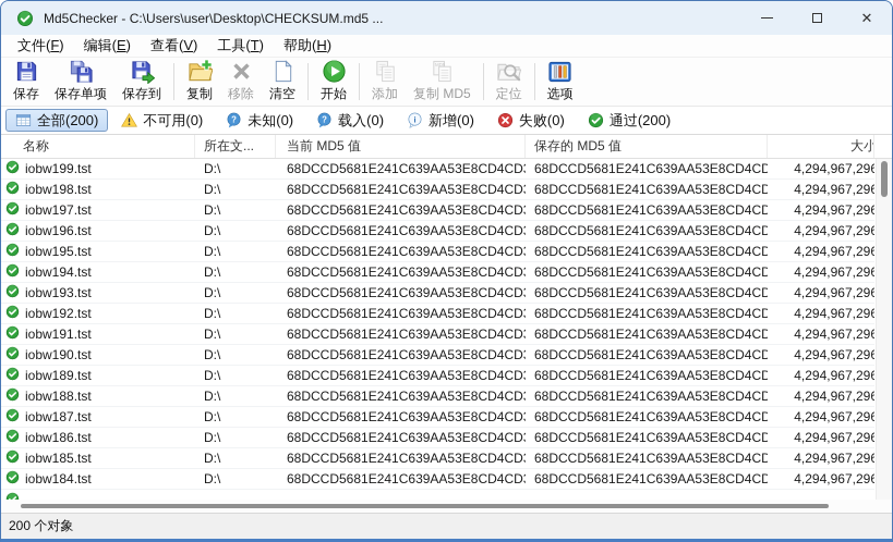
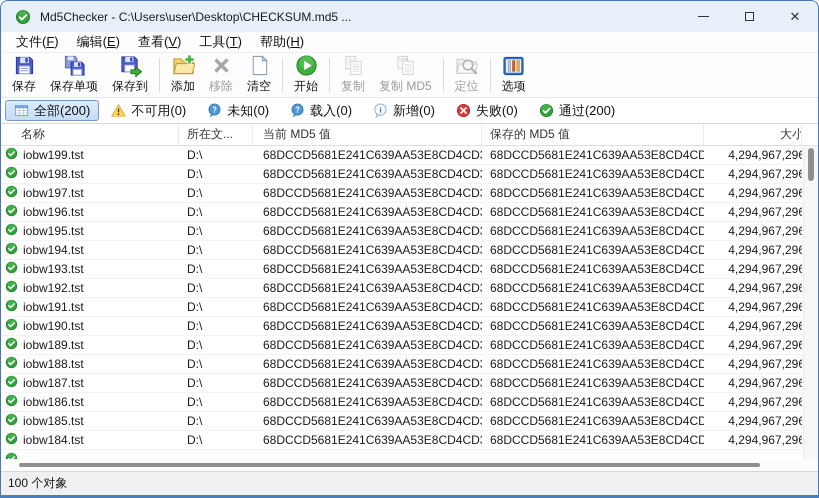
  Md5Checker - C:\Users\user\Desktop\CHECKSUM.md5 ...
  ✕
  文件(F)
  编辑(E)
  查看(V)
  工具(T)
  帮助(H)
  保存
  保存单项
  保存到
- 复制
+ 添加
  移除
  清空
  开始
- 添加
+ 复制
  复制 MD5
  定位
  选项
  全部(200)
  不可用(0)
  ?
  未知(0)
  ?
  载入(0)
  i
  新增(0)
  失败(0)
  通过(200)
  名称
  所在文...
  当前 MD5 值
  保存的 MD5 值
  大小
  iobw199.tst
  D:\
  68DCCD5681E241C639AA53E8CD4CD
  68DCCD5681E241C639AA53E8CD4CD
  4,294,967,296
  iobw198.tst
  D:\
  68DCCD5681E241C639AA53E8CD4CD
  68DCCD5681E241C639AA53E8CD4CD
  4,294,967,296
  iobw197.tst
  D:\
  68DCCD5681E241C639AA53E8CD4CD
  68DCCD5681E241C639AA53E8CD4CD
  4,294,967,296
  iobw196.tst
  D:\
  68DCCD5681E241C639AA53E8CD4CD
  68DCCD5681E241C639AA53E8CD4CD
  4,294,967,296
  iobw195.tst
  D:\
  68DCCD5681E241C639AA53E8CD4CD
  68DCCD5681E241C639AA53E8CD4CD
  4,294,967,296
  iobw194.tst
  D:\
  68DCCD5681E241C639AA53E8CD4CD
  68DCCD5681E241C639AA53E8CD4CD
  4,294,967,296
  iobw193.tst
  D:\
  68DCCD5681E241C639AA53E8CD4CD
  68DCCD5681E241C639AA53E8CD4CD
  4,294,967,296
  iobw192.tst
  D:\
  68DCCD5681E241C639AA53E8CD4CD
  68DCCD5681E241C639AA53E8CD4CD
  4,294,967,296
  iobw191.tst
  D:\
  68DCCD5681E241C639AA53E8CD4CD
  68DCCD5681E241C639AA53E8CD4CD
  4,294,967,296
  iobw190.tst
  D:\
  68DCCD5681E241C639AA53E8CD4CD
  68DCCD5681E241C639AA53E8CD4CD
  4,294,967,296
  iobw189.tst
  D:\
  68DCCD5681E241C639AA53E8CD4CD
  68DCCD5681E241C639AA53E8CD4CD
  4,294,967,296
  iobw188.tst
  D:\
  68DCCD5681E241C639AA53E8CD4CD
  68DCCD5681E241C639AA53E8CD4CD
  4,294,967,296
  iobw187.tst
  D:\
  68DCCD5681E241C639AA53E8CD4CD
  68DCCD5681E241C639AA53E8CD4CD
  4,294,967,296
  iobw186.tst
  D:\
  68DCCD5681E241C639AA53E8CD4CD
  68DCCD5681E241C639AA53E8CD4CD
  4,294,967,296
  iobw185.tst
  D:\
  68DCCD5681E241C639AA53E8CD4CD
  68DCCD5681E241C639AA53E8CD4CD
  4,294,967,296
  iobw184.tst
  D:\
  68DCCD5681E241C639AA53E8CD4CD
  68DCCD5681E241C639AA53E8CD4CD
  4,294,967,296
- 200 个对象
+ 100 个对象
